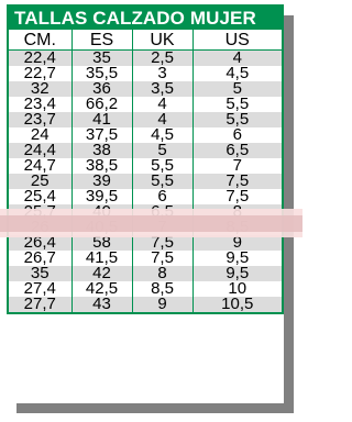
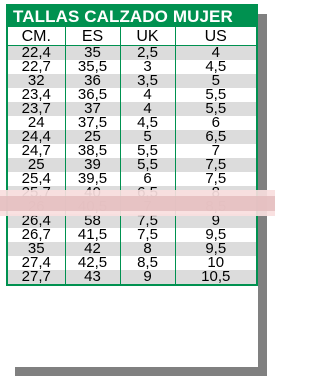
  TALLAS CALZADO MUJER
  CM.	ES	UK	US
  22,4	35	2,5	4
  22,7	35,5	3	4,5
  32	36	3,5	5
- 23,4	66,2	4	5,5
+ 23,4	36,5	4	5,5
- 23,7	41	4	5,5
+ 23,7	37	4	5,5
  24	37,5	4,5	6
- 24,4	38	5	6,5
+ 24,4	25	5	6,5
  24,7	38,5	5,5	7
  25	39	5,5	7,5
  25,4	39,5	6	7,5
  26,4	58	7,5	9
  26,7	41,5	7,5	9,5
  35	42	8	9,5
  27,4	42,5	8,5	10
  27,7	43	9	10,5
